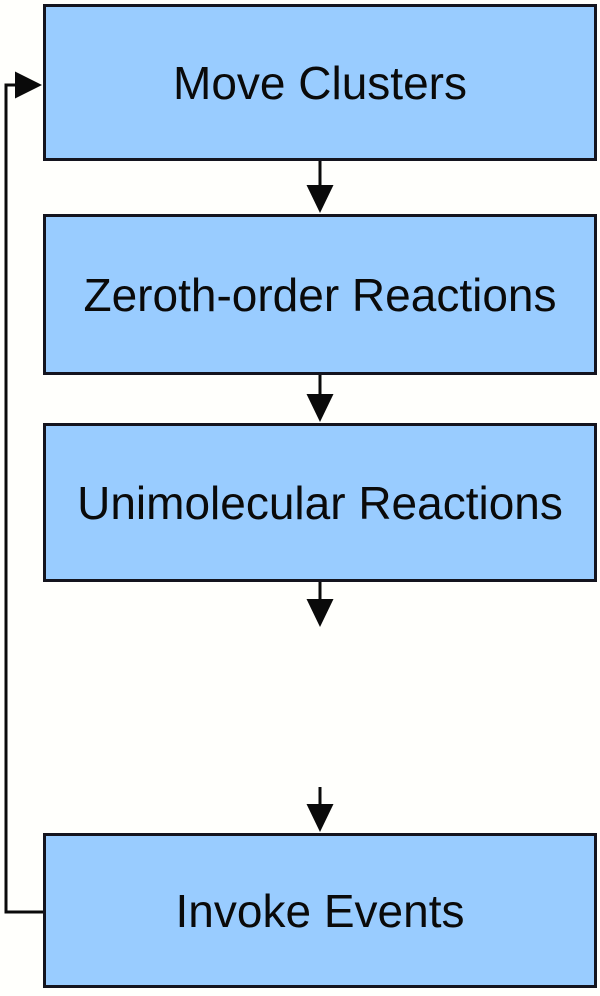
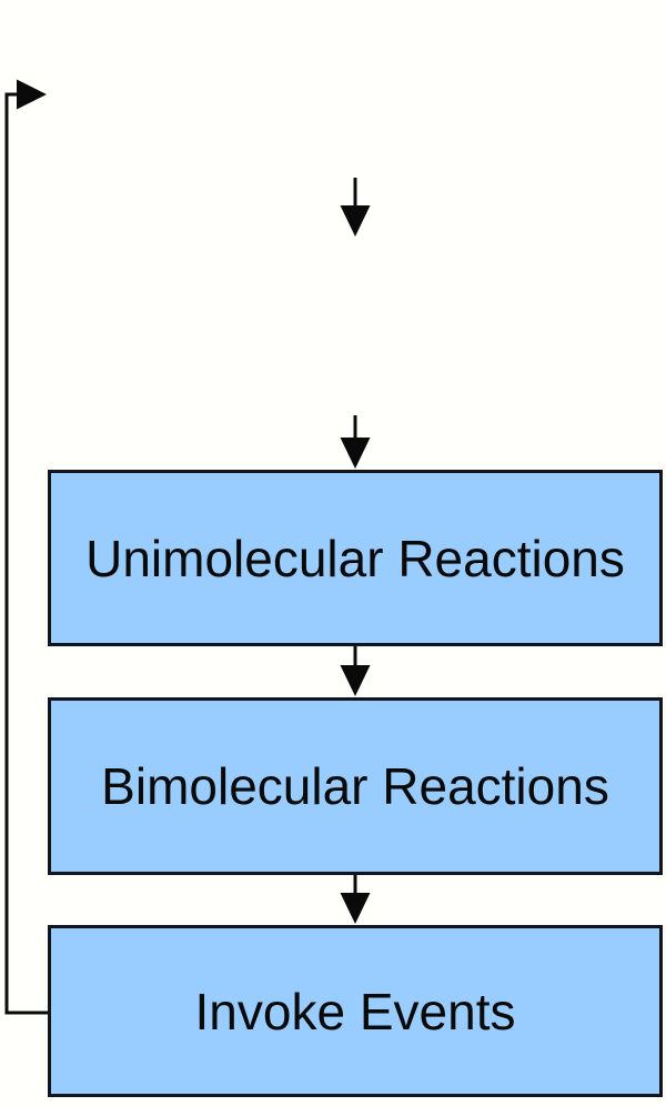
- Move Clusters
- Zeroth-order Reactions
  Unimolecular Reactions
+ Bimolecular Reactions
  Invoke Events
